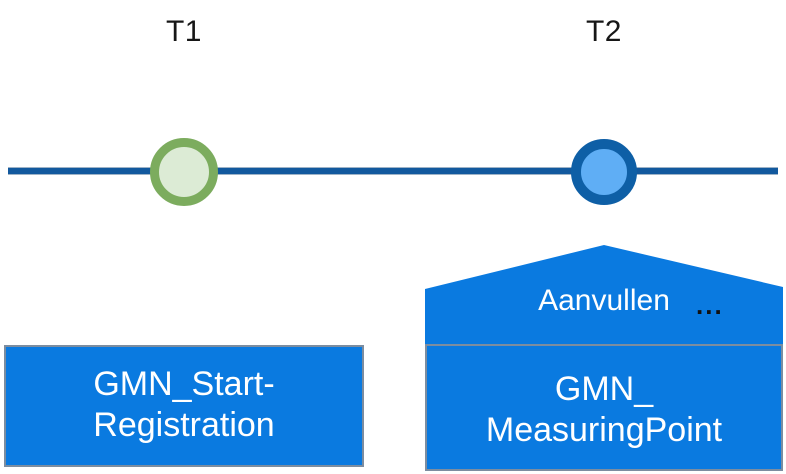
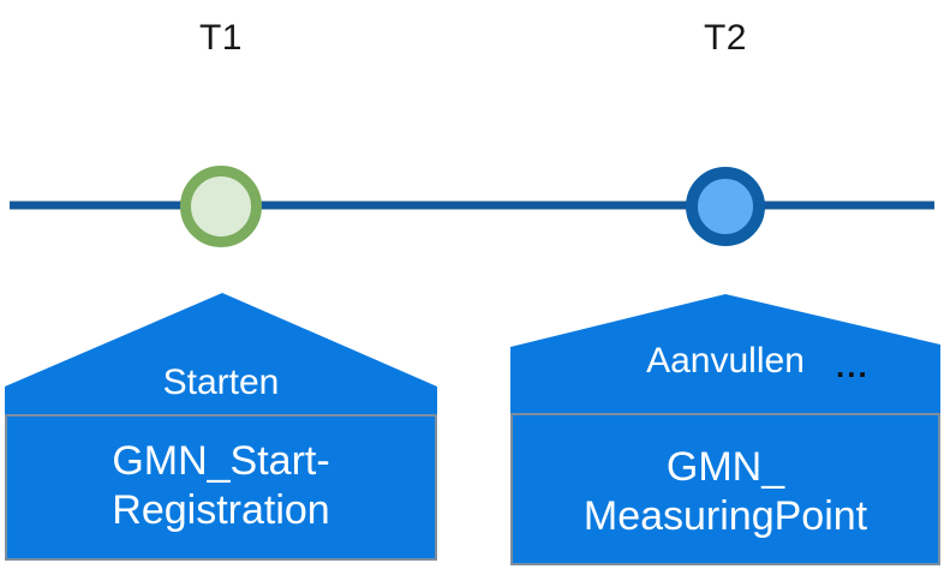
  T1
  T2
+ Starten
  GMN_Start-
  Registration
  Aanvullen
  ...
  GMN_
  MeasuringPoint
